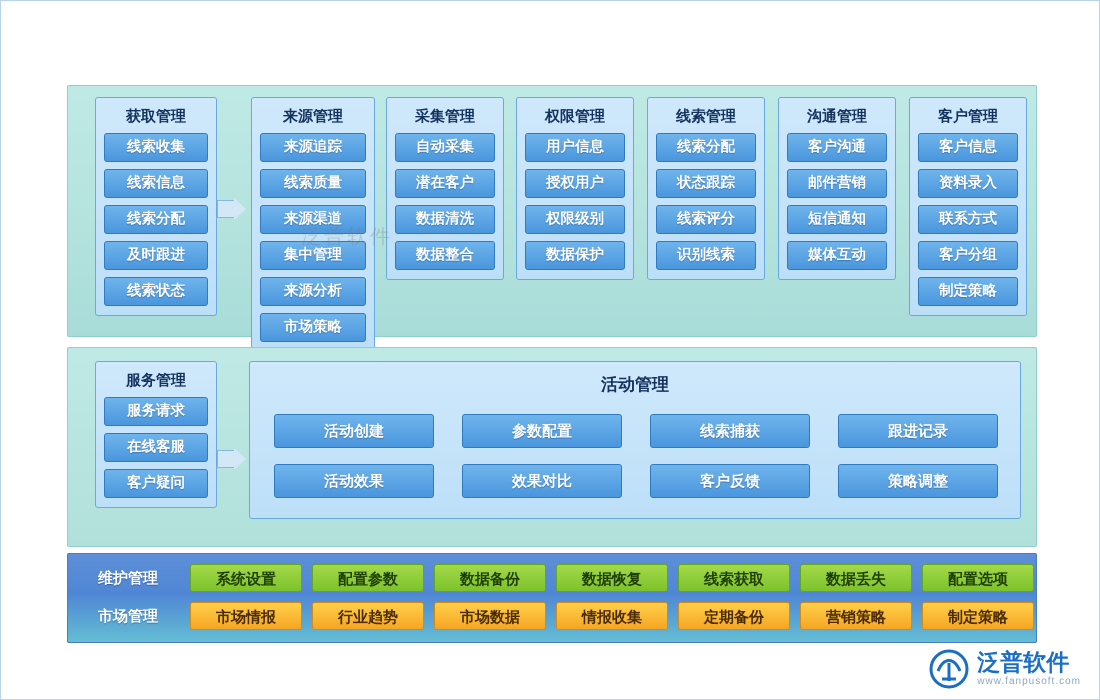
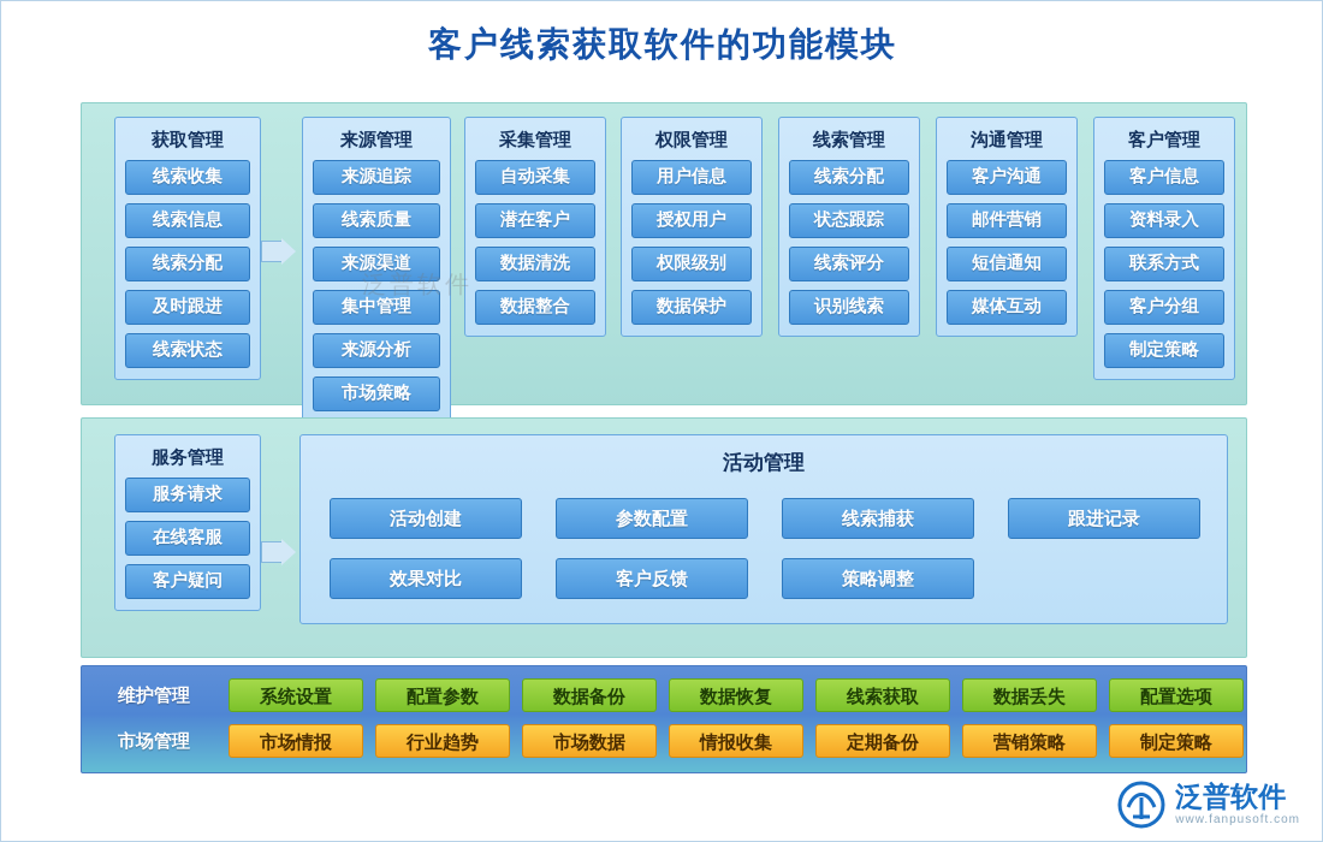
+ 客户线索获取软件的功能模块
  获取管理
  线索收集
  线索信息
  线索分配
  及时跟进
  线索状态
  来源管理
  来源追踪
  线索质量
  来源渠道
  集中管理
  来源分析
  市场策略
  采集管理
  自动采集
  潜在客户
  数据清洗
  数据整合
  权限管理
  用户信息
  授权用户
  权限级别
  数据保护
  线索管理
  线索分配
  状态跟踪
  线索评分
  识别线索
  沟通管理
  客户沟通
  邮件营销
  短信通知
  媒体互动
  客户管理
  客户信息
  资料录入
  联系方式
  客户分组
  制定策略
  泛普软件
  服务管理
  服务请求
  在线客服
  客户疑问
  活动管理
  活动创建
  参数配置
  线索捕获
  跟进记录
- 活动效果
  效果对比
  客户反馈
  策略调整
  维护管理
  系统设置
  配置参数
  数据备份
  数据恢复
  线索获取
  数据丢失
  配置选项
  市场管理
  市场情报
  行业趋势
  市场数据
  情报收集
  定期备份
  营销策略
  制定策略
  泛普软件
  www.fanpusoft.com
